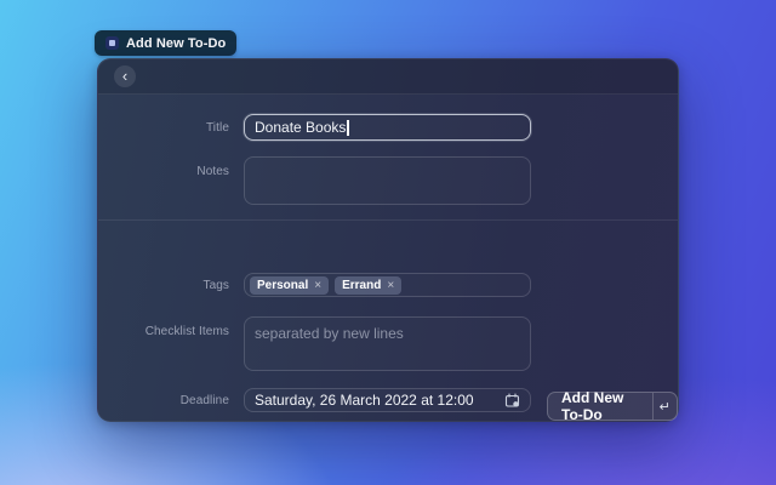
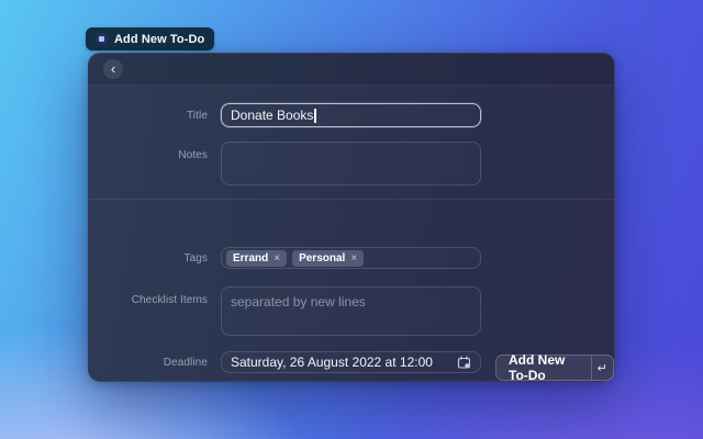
  Add New To-Do
  ‹
  Title
  Donate Books
  Notes
  Tags
- Personal
+ Errand
  ×
- Errand
+ Personal
  ×
  Checklist Items
  separated by new lines
  Deadline
- Saturday, 26 March 2022 at 12:00
+ Saturday, 26 August 2022 at 12:00
  Add New To-Do
  ↵
